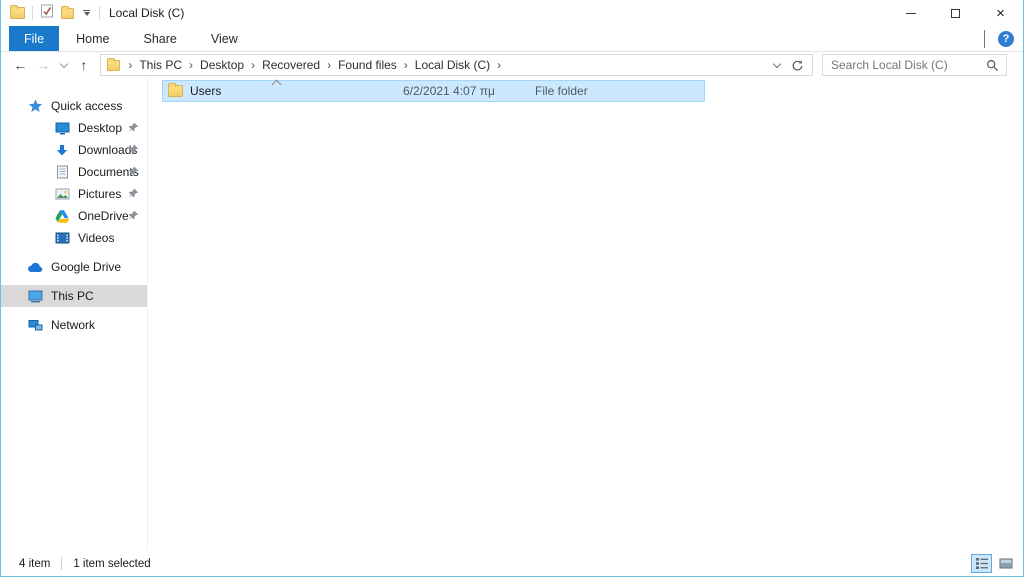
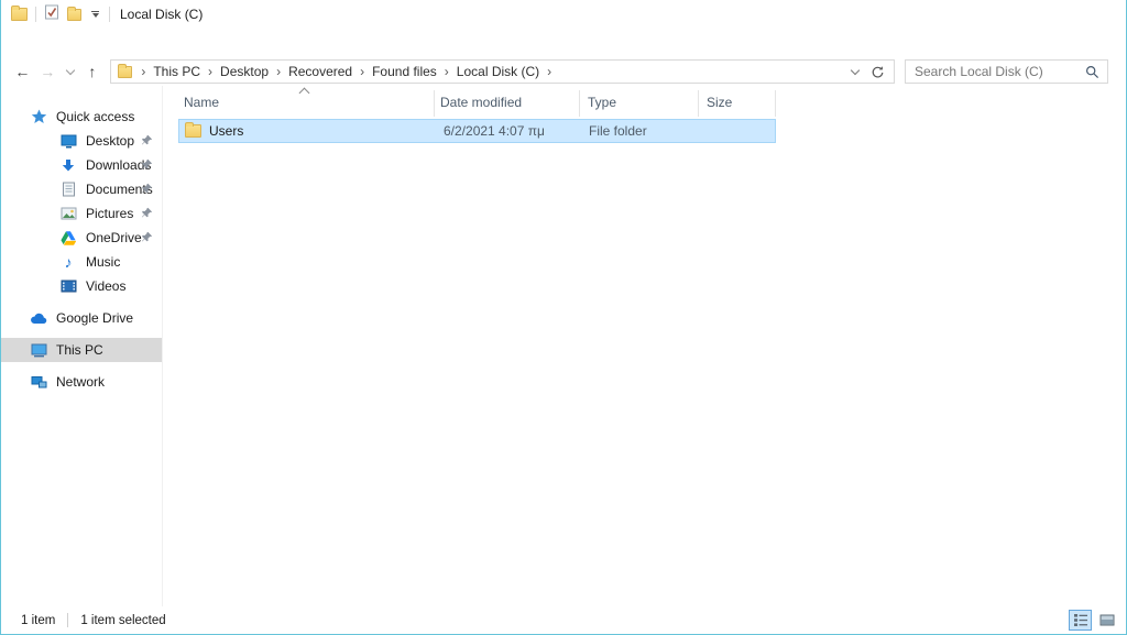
  Local Disk (C)
- ×
- File
- Home
- Share
- View
- ?
  ←
  →
  ↑
  ›
  This PC
  ›
  Desktop
  ›
  Recovered
  ›
  Found files
  ›
  Local Disk (C)
  ›
  Search Local Disk (C)
  Quick access
  Desktop
  Download
  Documens
  Pictures
  OneDrive
+ ♪
+ Music
  Videos
  Google Drive
  This PC
  Network
+ Name
+ Date modified
+ Type
+ Size
  Users
  6/2/2021 4:07 πμ
  File folder
- 4 item
+ 1 item
  1 item selected
